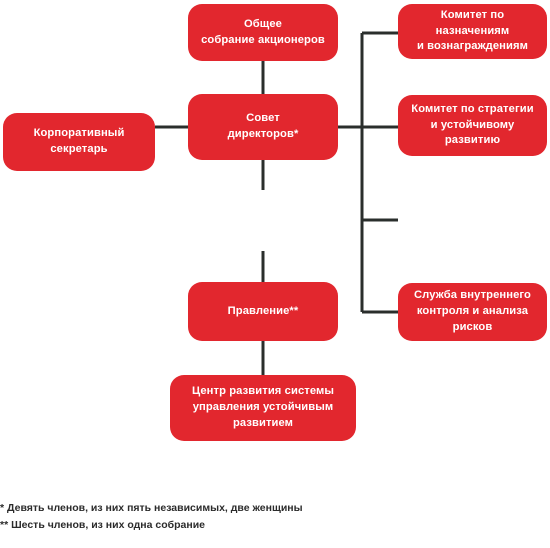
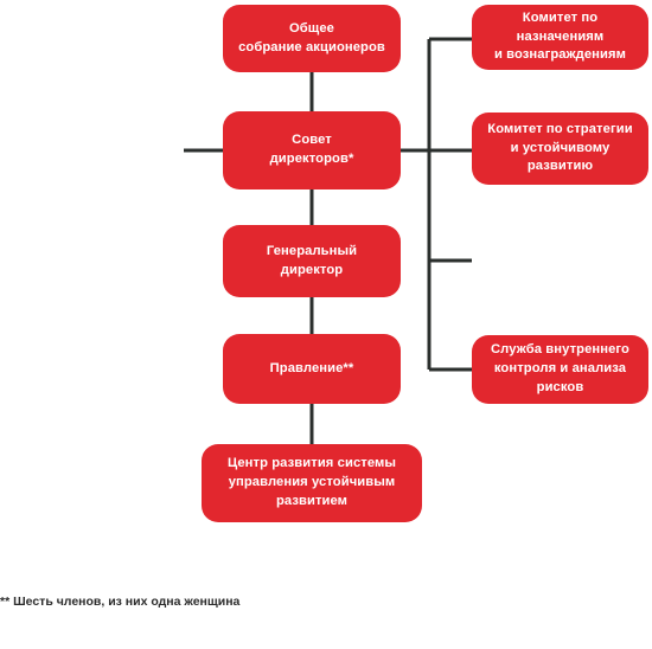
  Общее
  собрание акционеров
  Совет
  директоров*
+ Генеральный
+ директор
  Правление**
  Центр развития системы
  управления устойчивым
  развитием
- Корпоративный
- секретарь
  Комитет по назначениям
  и вознаграждениям
  Комитет по стратегии
  и устойчивому развитию
  Служба внутреннего
  контроля и анализа рисков
- * Девять членов, из них пять независимых, две женщины
- ** Шесть членов, из них одна собрание
+ ** Шесть членов, из них одна женщина
